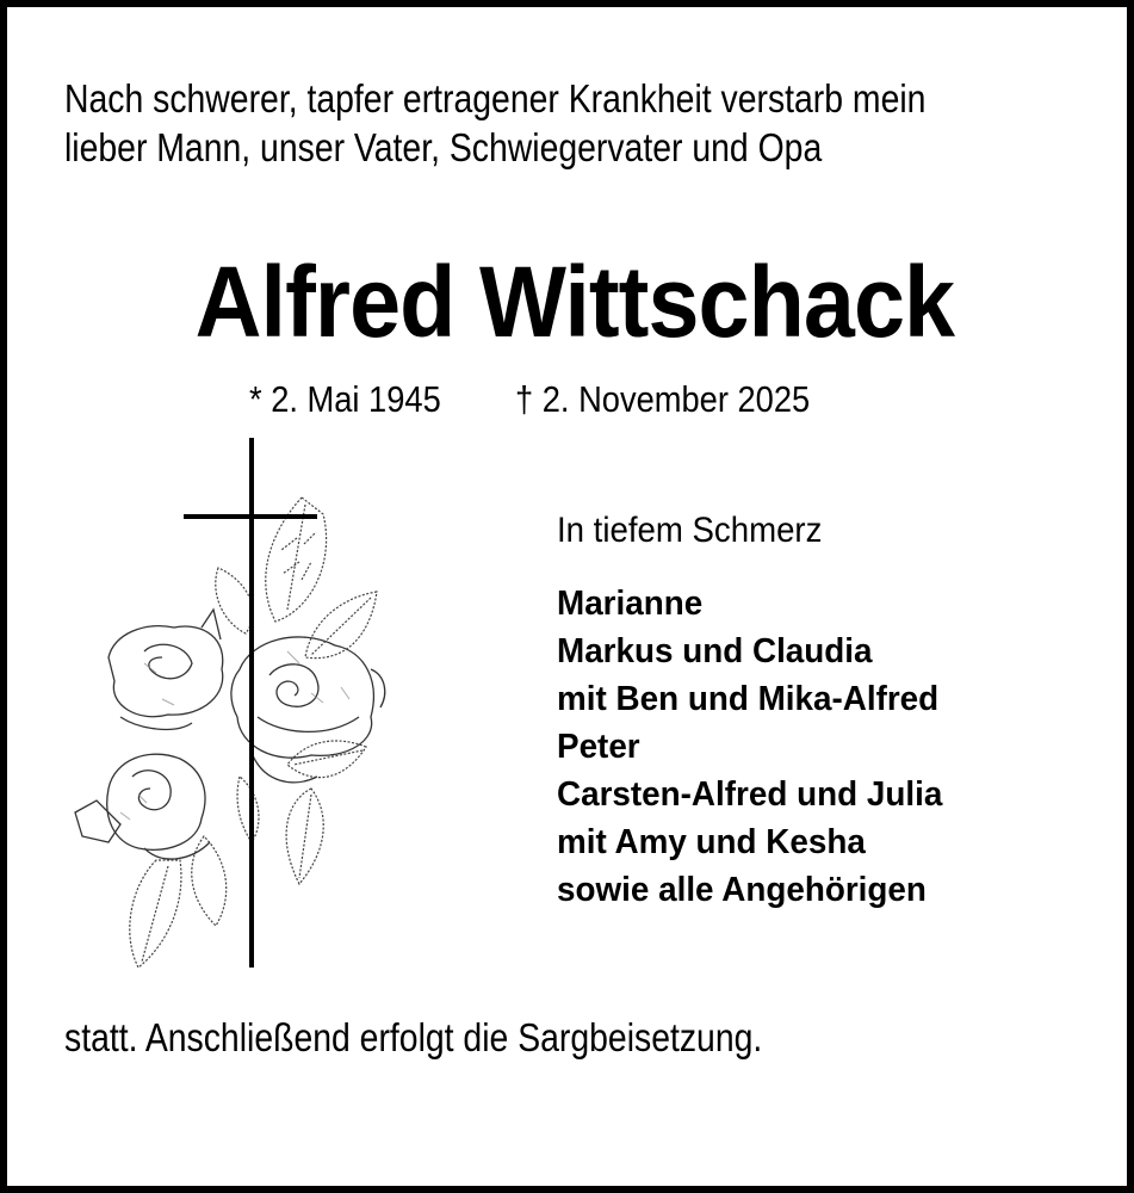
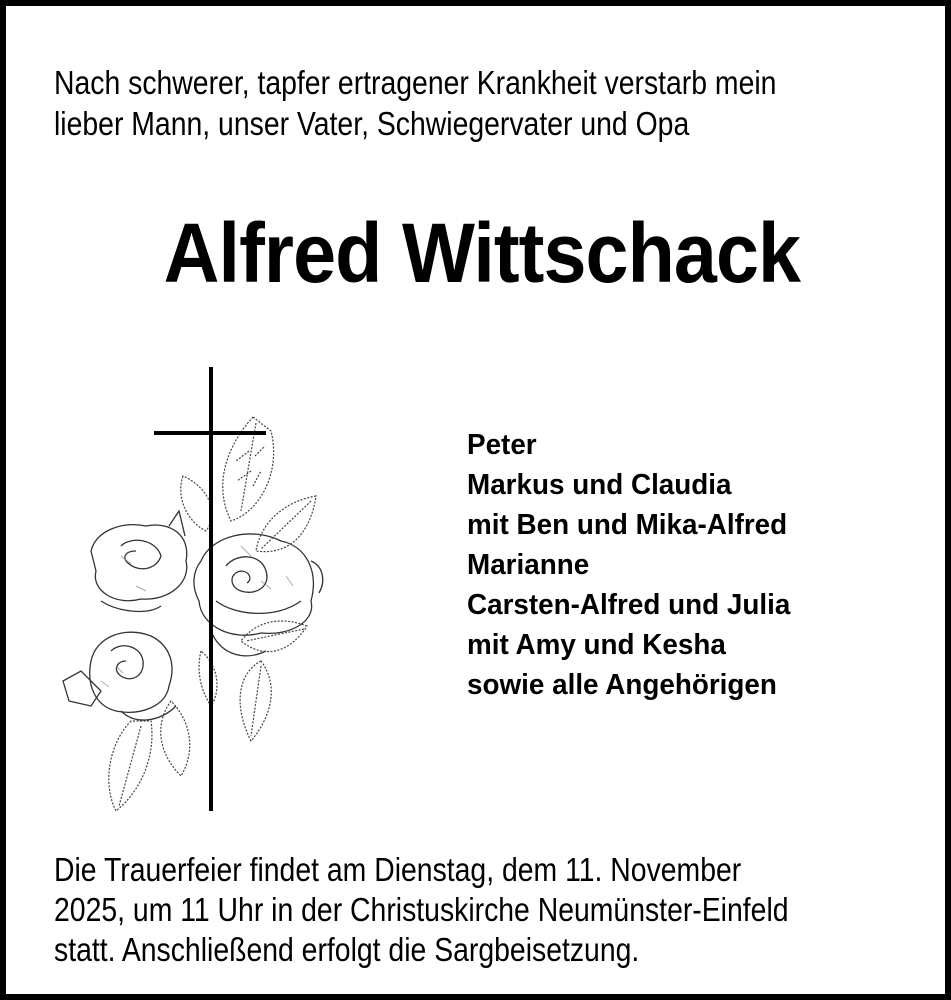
  Nach schwerer, tapfer ertragener Krankheit verstarb mein
  lieber Mann, unser Vater, Schwiegervater und Opa
  Alfred Wittschack
- * 2. Mai 1945 † 2. November 2025
- In tiefem Schmerz
- Marianne
+ Peter
  Markus und Claudia
  mit Ben und Mika-Alfred
- Peter
+ Marianne
  Carsten-Alfred und Julia
  mit Amy und Kesha
  sowie alle Angehörigen
+ Die Trauerfeier findet am Dienstag, dem 11. November
+ 2025, um 11 Uhr in der Christuskirche Neumünster-Einfeld
  statt. Anschließend erfolgt die Sargbeisetzung.
